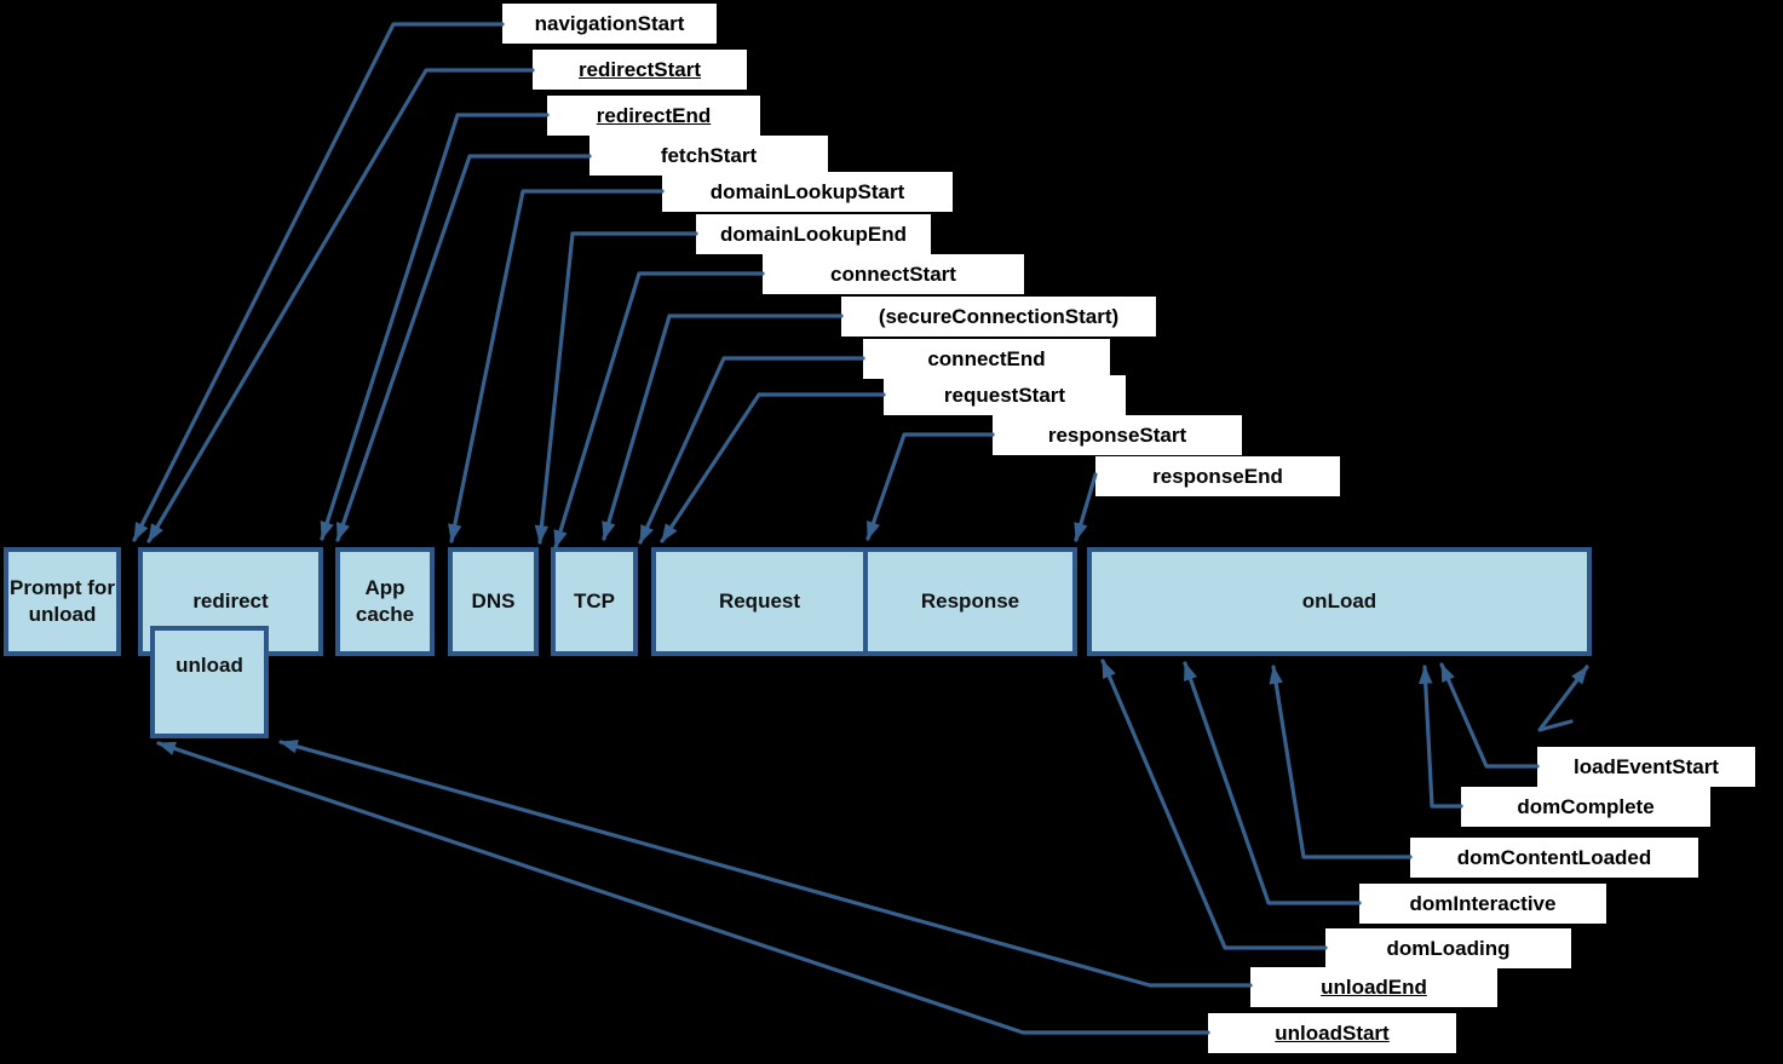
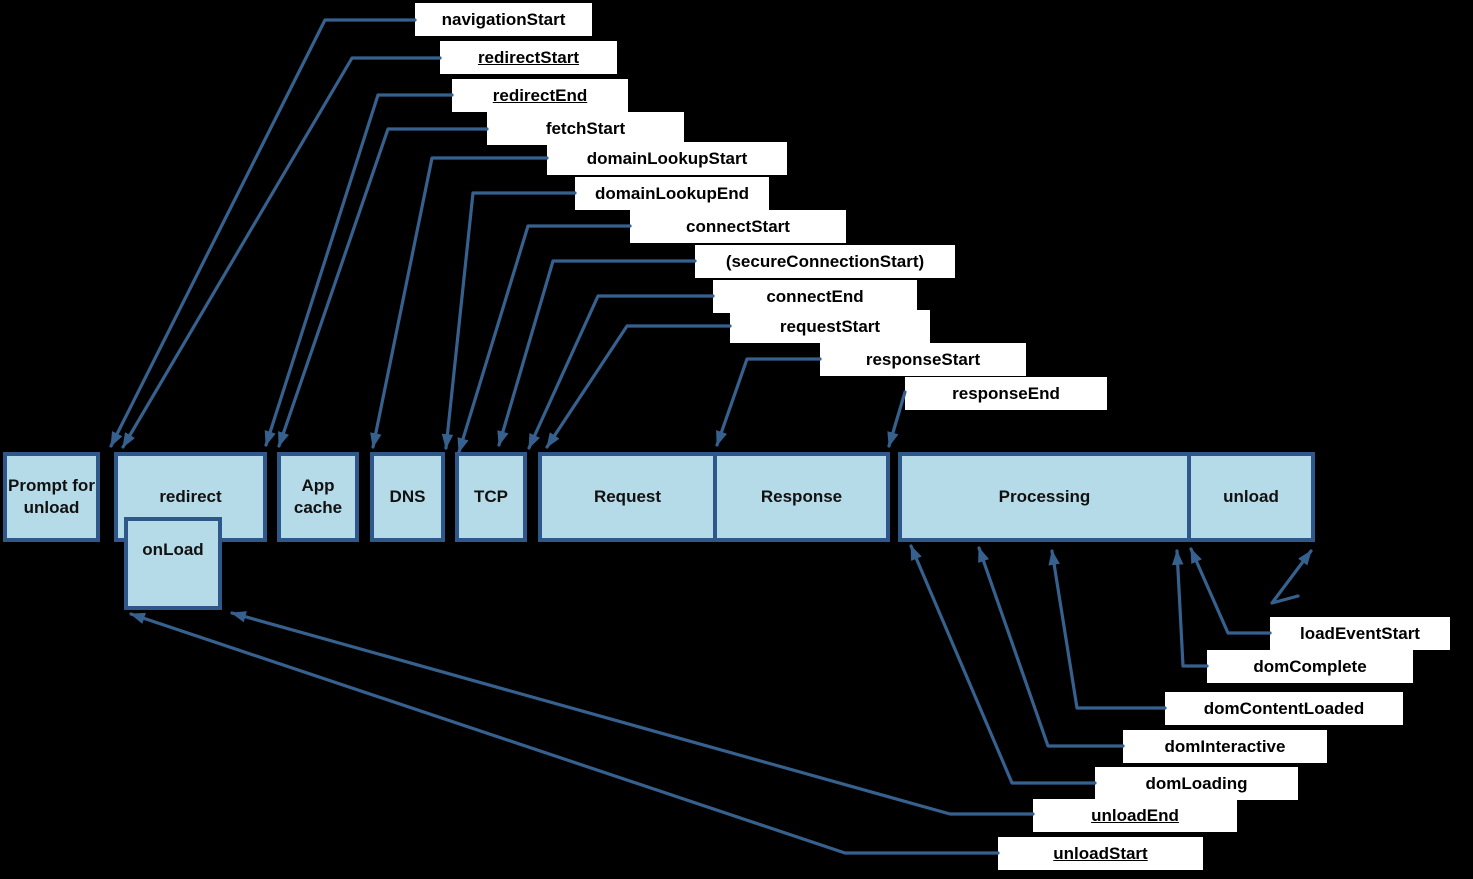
  Prompt for unload
  redirect
- unload
+ onLoad
  App cache
  DNS
  TCP
  Request
  Response
+ Processing
- onLoad
+ unload
  navigationStart
  redirectStart
  redirectEnd
  fetchStart
  domainLookupStart
  domainLookupEnd
  connectStart
  (secureConnectionStart)
  connectEnd
  requestStart
  responseStart
  responseEnd
  loadEventStart
  domComplete
  domContentLoaded
  domInteractive
  domLoading
  unloadEnd
  unloadStart
